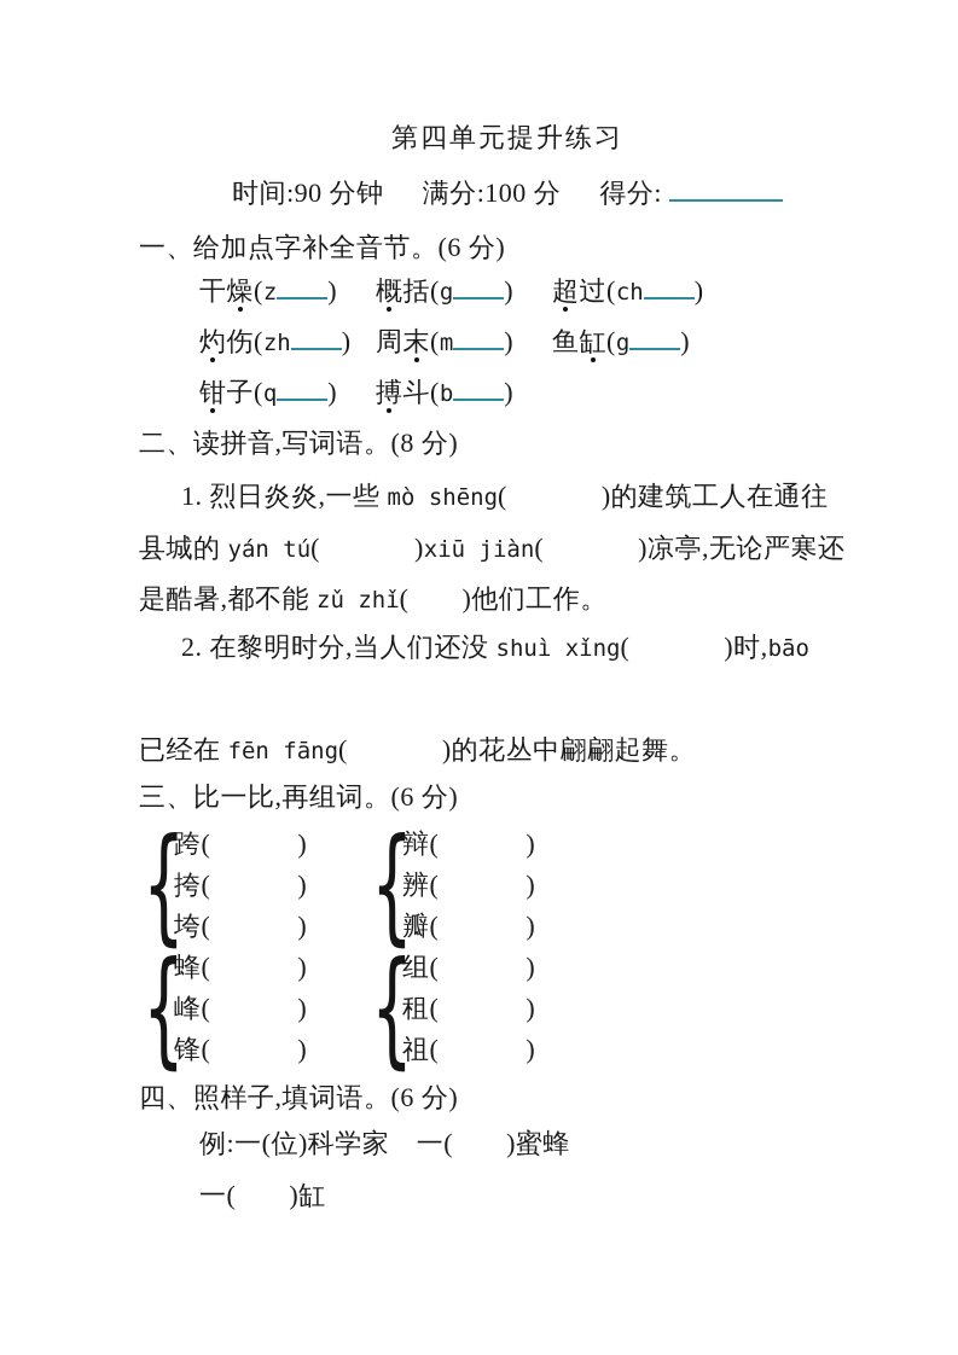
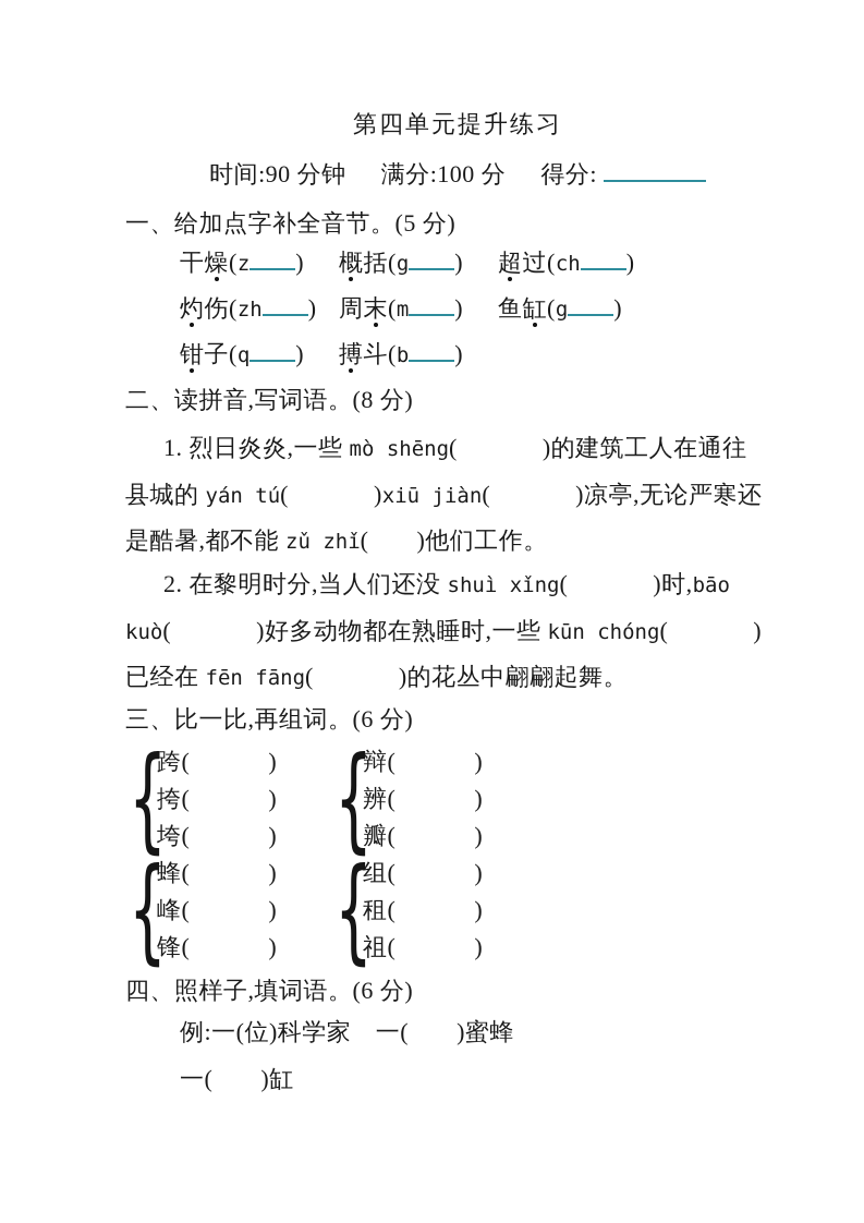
  第四单元提升练习
  时间:90 分钟 满分:100 分 得分:
- 一、给加点字补全音节。(6 分)
+ 一、给加点字补全音节。(5 分)
  干燥(z )
  概括(g )
  超过(ch )
  灼伤(zh )
  周末(m )
  鱼缸(g )
  钳子(q )
  搏斗(b )
  二、读拼音,写词语。(8 分)
  1. 烈日炎炎,一些 mò shēng( )的建筑工人在通往
  县城的 yán tú( )xiū jiàn( )凉亭,无论严寒还
  是酷暑,都不能 zǔ zhǐ( )他们工作。
  2. 在黎明时分,当人们还没 shuì xǐng( )时,bāo
+ kuò( )好多动物都在熟睡时,一些 kūn chóng( )
  已经在 fēn fāng( )的花丛中翩翩起舞。
  三、比一比,再组词。(6 分)
  {
  跨( )
  挎( )
  垮( )
  {
  辩( )
  辨( )
  瓣( )
  {
  蜂( )
  峰( )
  锋( )
  {
  组( )
  租( )
  祖( )
  四、照样子,填词语。(6 分)
  例:一(位)科学家 一( )蜜蜂
  一( )缸
